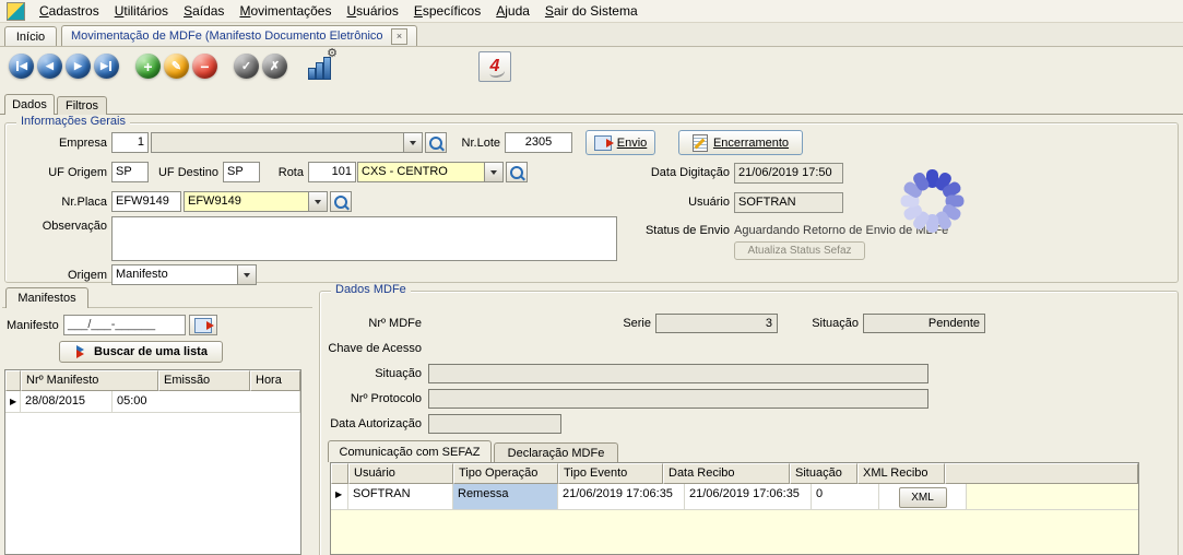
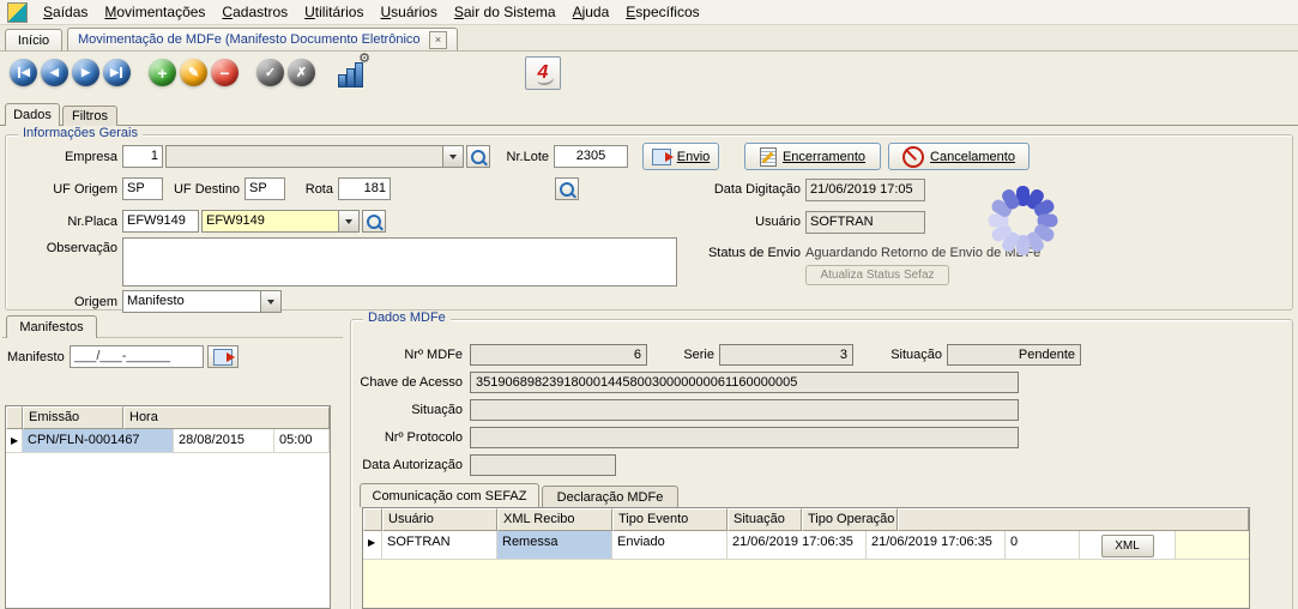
- Cadastros
+ Saídas
- Utilitários
+ Movimentações
- Saídas
+ Cadastros
- Movimentações
+ Utilitários
  Usuários
- Específicos
+ Sair do Sistema
  Ajuda
- Sair do Sistema
+ Específicos
  Início
  Movimentação de MDFe (Manifesto Documento Eletrônico
  ×
  ◀
  ◀
  ▶
  ▶
  +
  ✎
  −
  ✓
  ✗
  ⚙
  4
  Dados
  Filtros
  Informações Gerais
  Empresa
  1
  Nr.Lote
  2305
  Envio
  Encerramento
+ Cancelamento
  UF Origem
  SP
  UF Destino
  SP
  Rota
- 101
+ 181
- CXS - CENTRO
  Data Digitação
- 21/06/2019 17:50
+ 21/06/2019 17:05
  Nr.Placa
  EFW9149
  EFW9149
  Usuário
  SOFTRAN
  Observação
  Status de Envio
  Aguardando Retorno de Envio de MFe
  Atualiza Status Sefaz
  Origem
  Manifesto
  Manifestos
  Manifesto
  ___/___-______
- Buscar de uma lista
- Nrº Manifesto
  Emissão
  Hora
  ▶
+ CPN/FLN-0001467
  28/08/2015
  05:00
  Dados MDFe
  Nrº MDFe
+ 6
  Serie
  3
  Situação
  Pendente
  Chave de Acesso
+ 35190689823918000144580030000000061160000005
  Situação
  Nrº Protocolo
  Data Autorização
  Comunicação com SEFAZ
  Declaração MDFe
  Usuário
- Tipo Operação
+ XML Recibo
  Tipo Evento
- Data Recibo
  Situação
- XML Recibo
+ Tipo Operação
  ▶
  SOFTRAN
  Remessa
+ Enviado
  21/06/2019 17:06:35
  21/06/2019 17:06:35
  0
  XML
